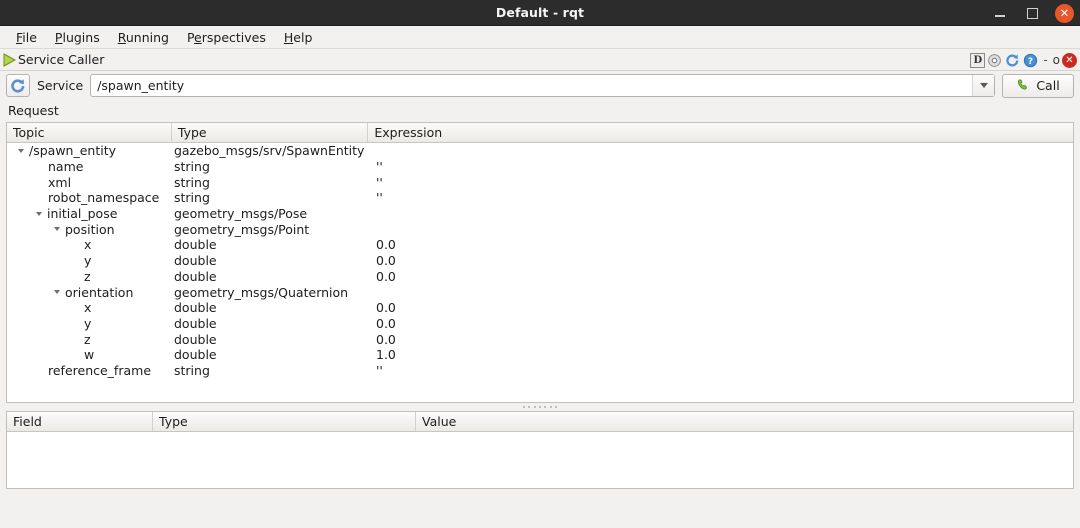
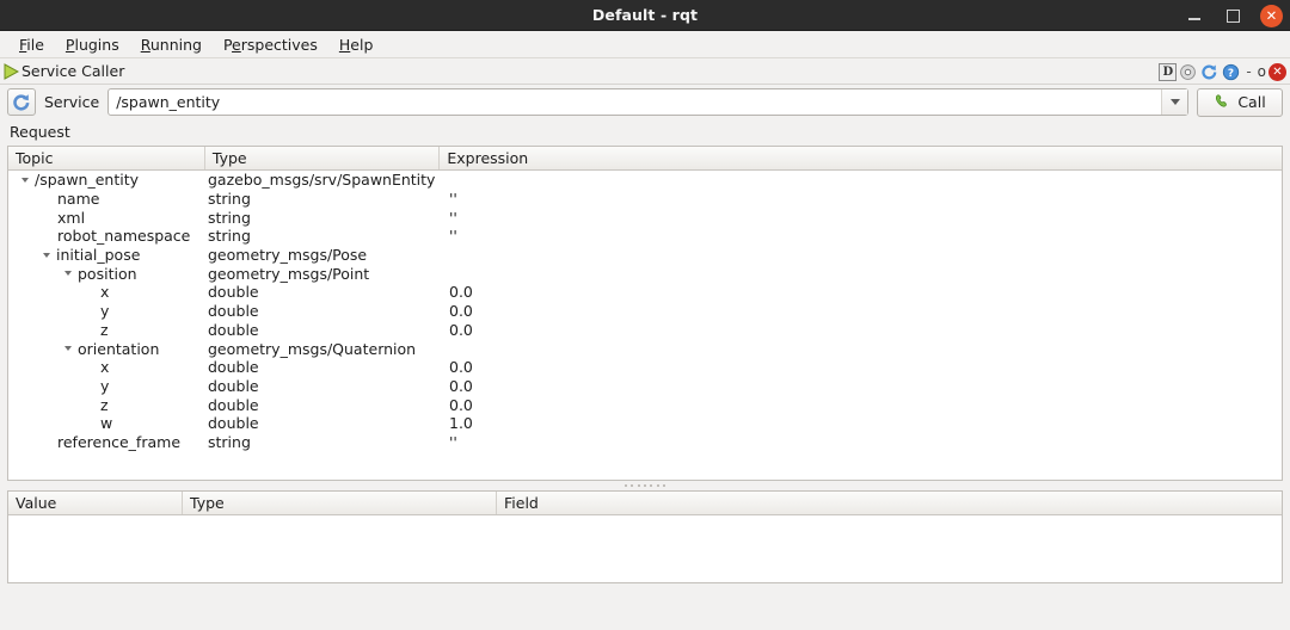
  Default - rqt
  ✕
  File
  Plugins
  Running
  Perspectives
  Help
  Service Caller
  D
  ?
  -
  o
  ✕
  Service
  /spawn_entity
  Call
  Request
  Topic
  Type
  Expression
  /spawn_entity
  gazebo_msgs/srv/SpawnEntity
  name
  string
  ''
  xml
  string
  ''
  robot_namespace
  string
  ''
  initial_pose
  geometry_msgs/Pose
  position
  geometry_msgs/Point
  x
  double
  0.0
  y
  double
  0.0
  z
  double
  0.0
  orientation
  geometry_msgs/Quaternion
  x
  double
  0.0
  y
  double
  0.0
  z
  double
  0.0
  w
  double
  1.0
  reference_frame
  string
  ''
- Field
+ Value
  Type
- Value
+ Field
